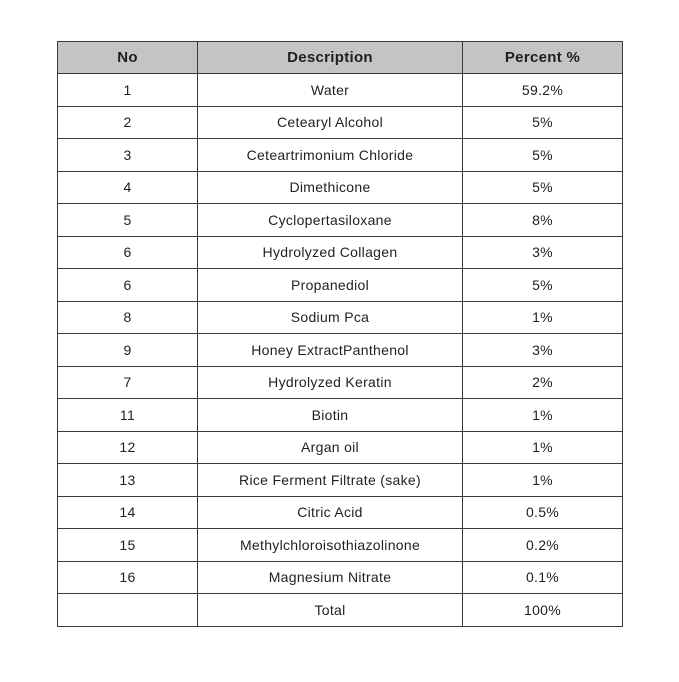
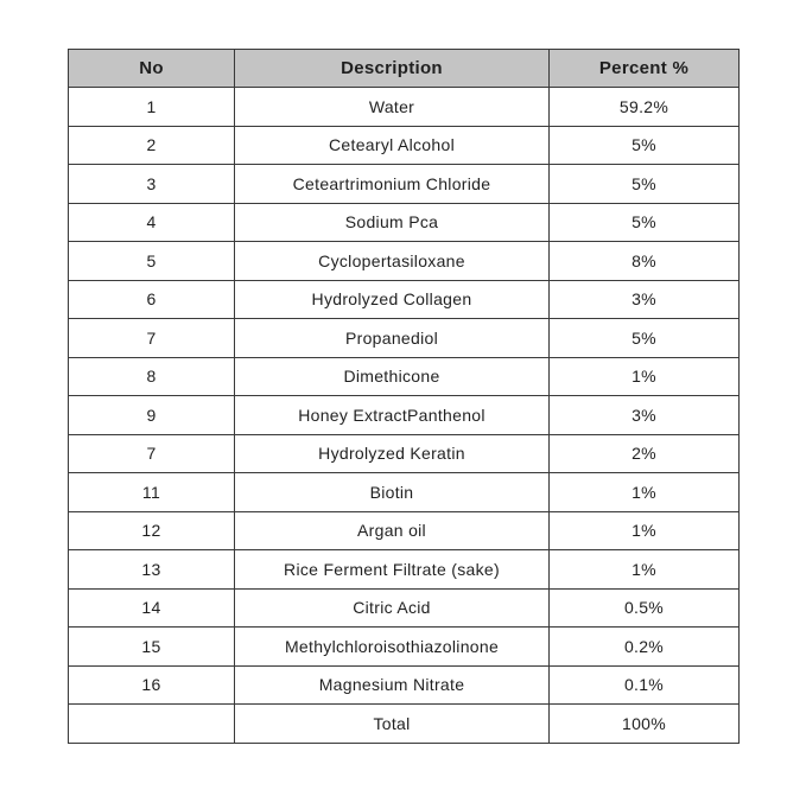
  No	Description	Percent %
  1	Water	59.2%
  2	Cetearyl Alcohol	5%
  3	Ceteartrimonium Chloride	5%
- 4	Dimethicone	5%
+ 4	Sodium Pca	5%
  5	Cyclopertasiloxane	8%
  6	Hydrolyzed Collagen	3%
- 6	Propanediol	5%
+ 7	Propanediol	5%
- 8	Sodium Pca	1%
+ 8	Dimethicone	1%
  9	Honey ExtractPanthenol	3%
  7	Hydrolyzed Keratin	2%
  11	Biotin	1%
  12	Argan oil	1%
  13	Rice Ferment Filtrate (sake)	1%
  14	Citric Acid	0.5%
  15	Methylchloroisothiazolinone	0.2%
  16	Magnesium Nitrate	0.1%
  	Total	100%
